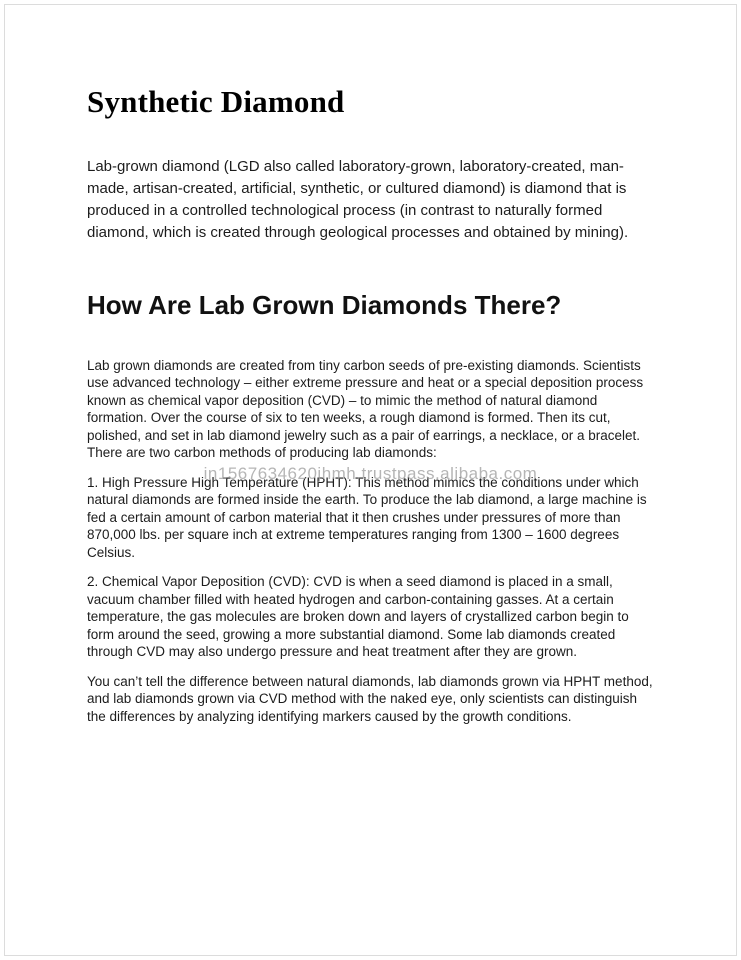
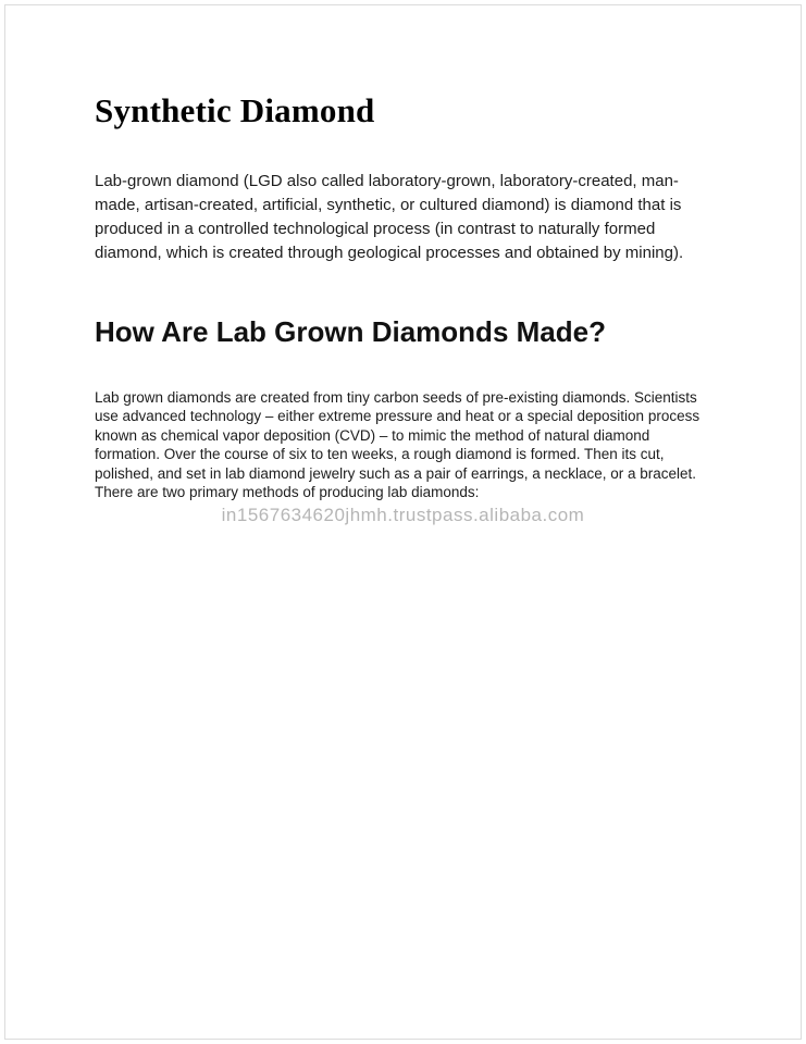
  Synthetic Diamond
  Lab-grown diamond (LGD also called laboratory-grown, laboratory-created, man-made, artisan-created, artificial, synthetic, or cultured diamond) is diamond that is produced in a controlled technological process (in contrast to naturally formed diamond, which is created through geological processes and obtained by mining).
- How Are Lab Grown Diamonds There?
+ How Are Lab Grown Diamonds Made?
  Lab grown diamonds are created from tiny carbon seeds of pre-existing diamonds. Scientists use advanced technology – either extreme pressure and heat or a special deposition process known as chemical vapor deposition (CVD) – to mimic the method of natural diamond formation. Over the course of six to ten weeks, a rough diamond is formed. Then its cut, polished, and set in lab diamond jewelry such as a pair of earrings, a necklace, or a bracelet.
- There are two carbon methods of producing lab diamonds:
+ There are two primary methods of producing lab diamonds:
- 1. High Pressure High Temperature (HPHT): This method mimics the conditions under which natural diamonds are formed inside the earth. To produce the lab diamond, a large machine is fed a certain amount of carbon material that it then crushes under pressures of more than 870,000 lbs. per square inch at extreme temperatures ranging from 1300 – 1600 degrees Celsius.
- 2. Chemical Vapor Deposition (CVD): CVD is when a seed diamond is placed in a small, vacuum chamber filled with heated hydrogen and carbon-containing gasses. At a certain temperature, the gas molecules are broken down and layers of crystallized carbon begin to form around the seed, growing a more substantial diamond. Some lab diamonds created through CVD may also undergo pressure and heat treatment after they are grown.
- You can’t tell the difference between natural diamonds, lab diamonds grown via HPHT method, and lab diamonds grown via CVD method with the naked eye, only scientists can distinguish the differences by analyzing identifying markers caused by the growth conditions.
  in1567634620jhmh.trustpass.alibaba.com
